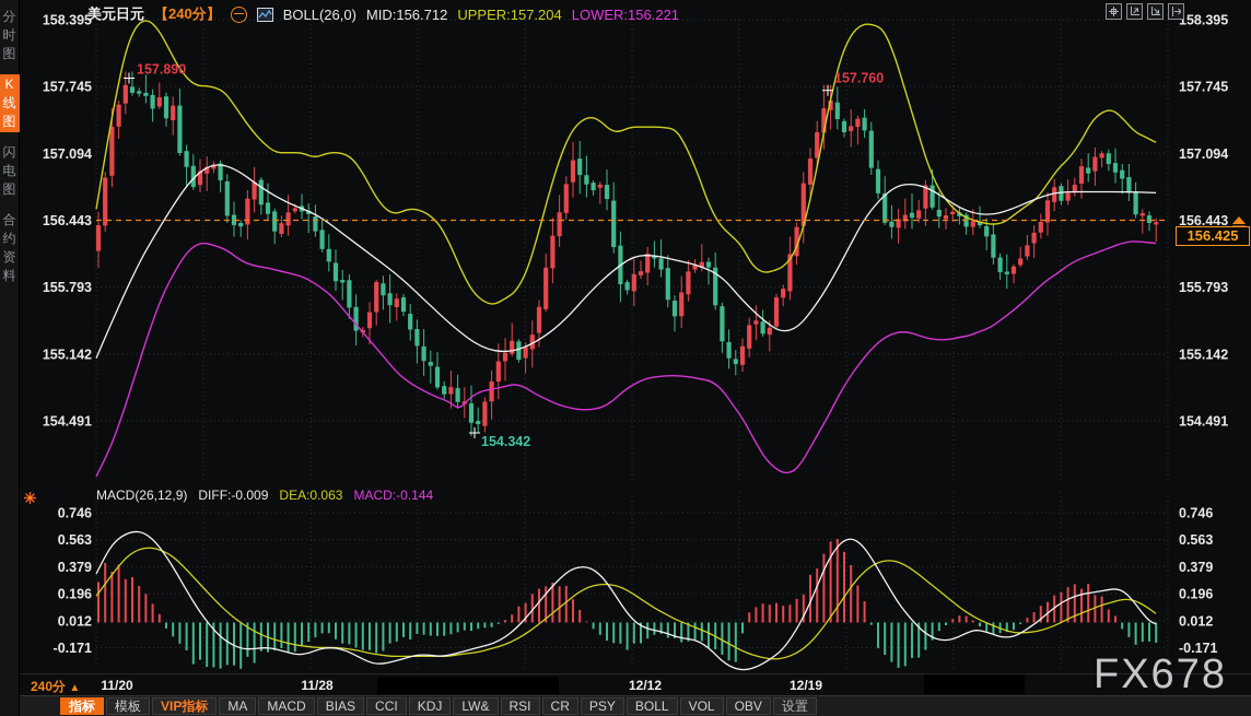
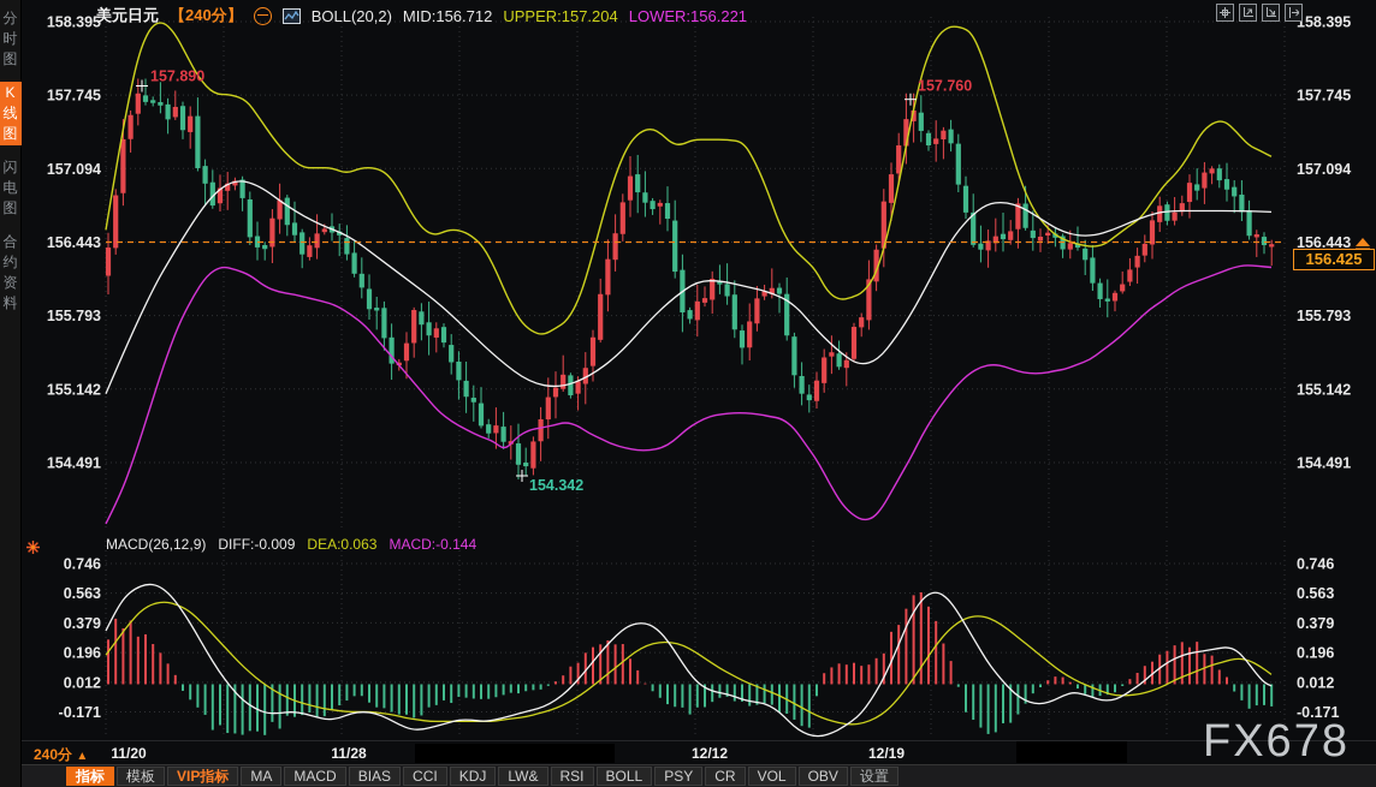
  158.395
  158.395
  157.745
  157.745
  157.094
  157.094
  156.443
  156.443
  155.793
  155.793
  155.142
  155.142
  154.491
  154.491
  0.746
  0.746
  0.563
  0.563
  0.379
  0.379
  0.196
  0.196
  0.012
  0.012
  -0.171
  -0.171
  157.890
  157.760
  154.342
  分时图
  K线图
  闪电图
  合约资料
  美元日元
  【240分】
- BOLL(26,0)
+ BOLL(20,2)
  MID:156.712
  UPPER:157.204
  LOWER:156.221
  MACD(26,12,9)
  DIFF:-0.009
  DEA:0.063
  MACD:-0.144
  156.425
  240分 ▲
  11/20
  11/28
  12/12
  12/19
  FX678
  指标
  模板
  VIP指标
  MA
  MACD
  BIAS
  CCI
  KDJ
  LW&
  RSI
- CR
+ BOLL
  PSY
- BOLL
+ CR
  VOL
  OBV
  设置
